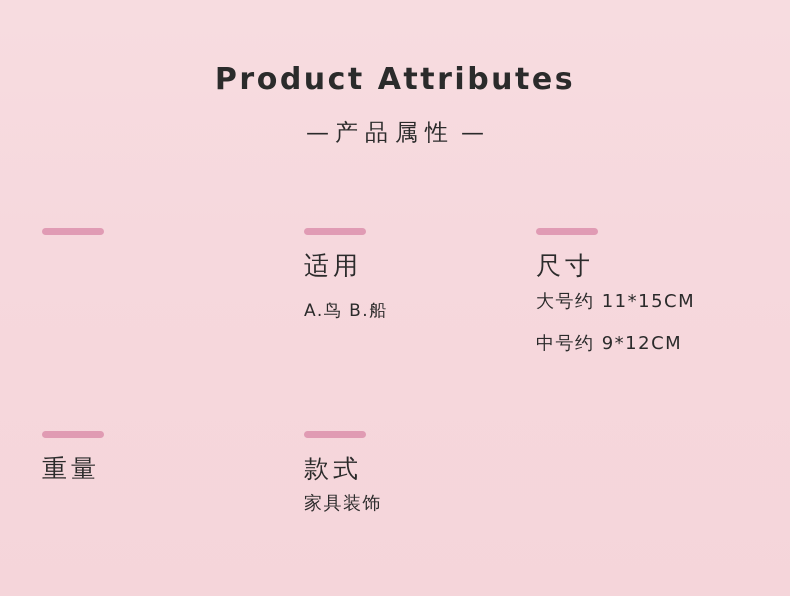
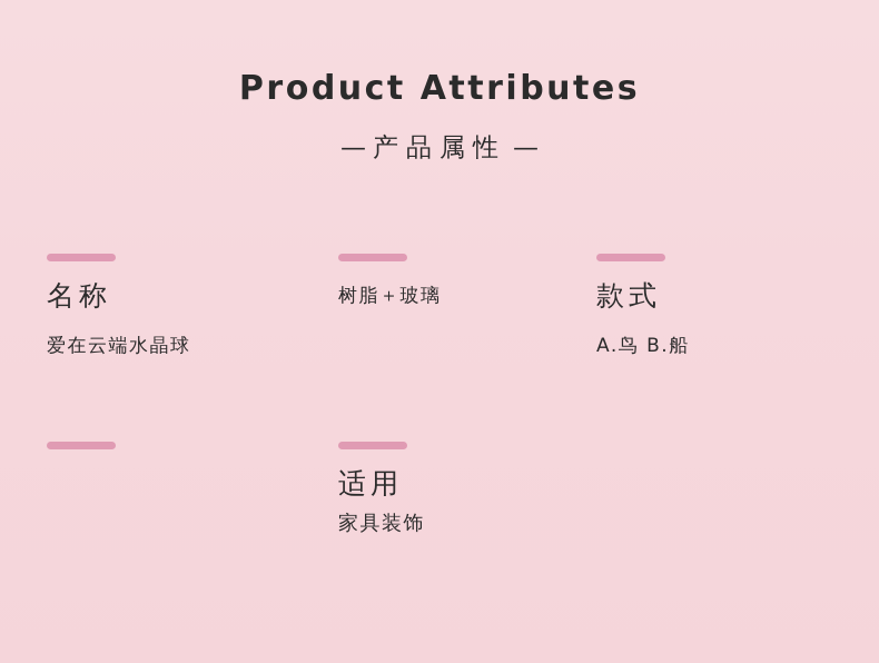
  Product Attributes
  — 产品属性 —
+ 名称
+ 爱在云端水晶球
+ 树脂＋玻璃
- 适用
+ 款式
  A.鸟 B.船
- 尺寸
- 大号约 11*15CM
- 中号约 9*12CM
- 重量
- 款式
+ 适用
  家具装饰
